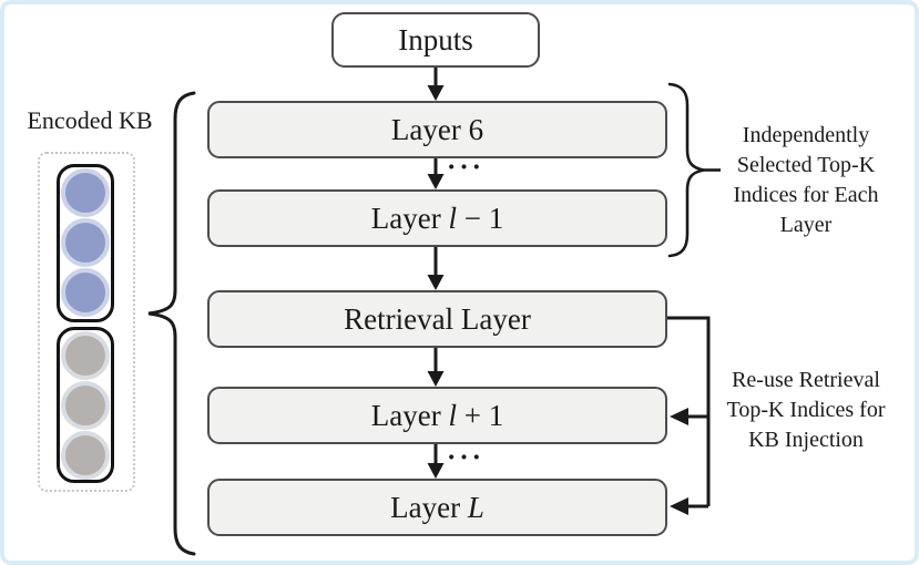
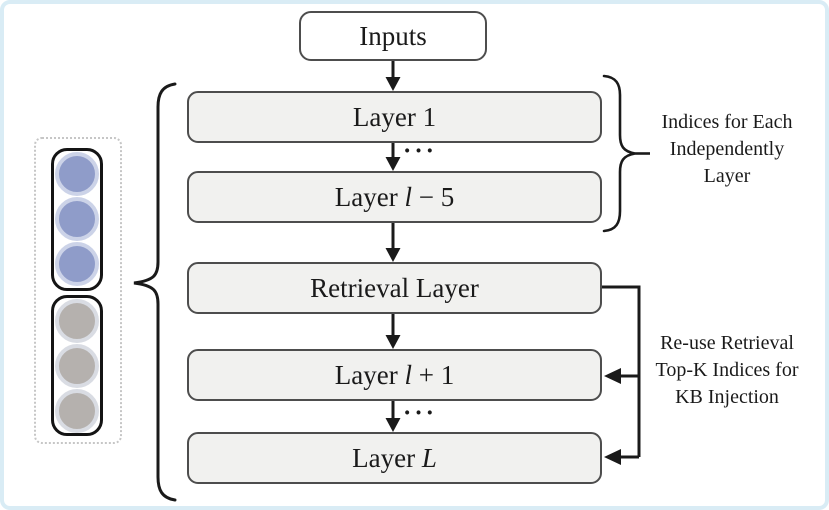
- Encoded KB
  Inputs
  Layer
- 6
+ 1
  Layer
  l
- − 1
+ − 5
  Retrieval Layer
  Layer
  l
  + 1
  Layer
  L
  ···
  ···
- Independently
+ Indices for Each
- Selected Top-K
- Indices for Each
+ Independently
  Layer
  Re-use Retrieval
  Top-K Indices for
  KB Injection
